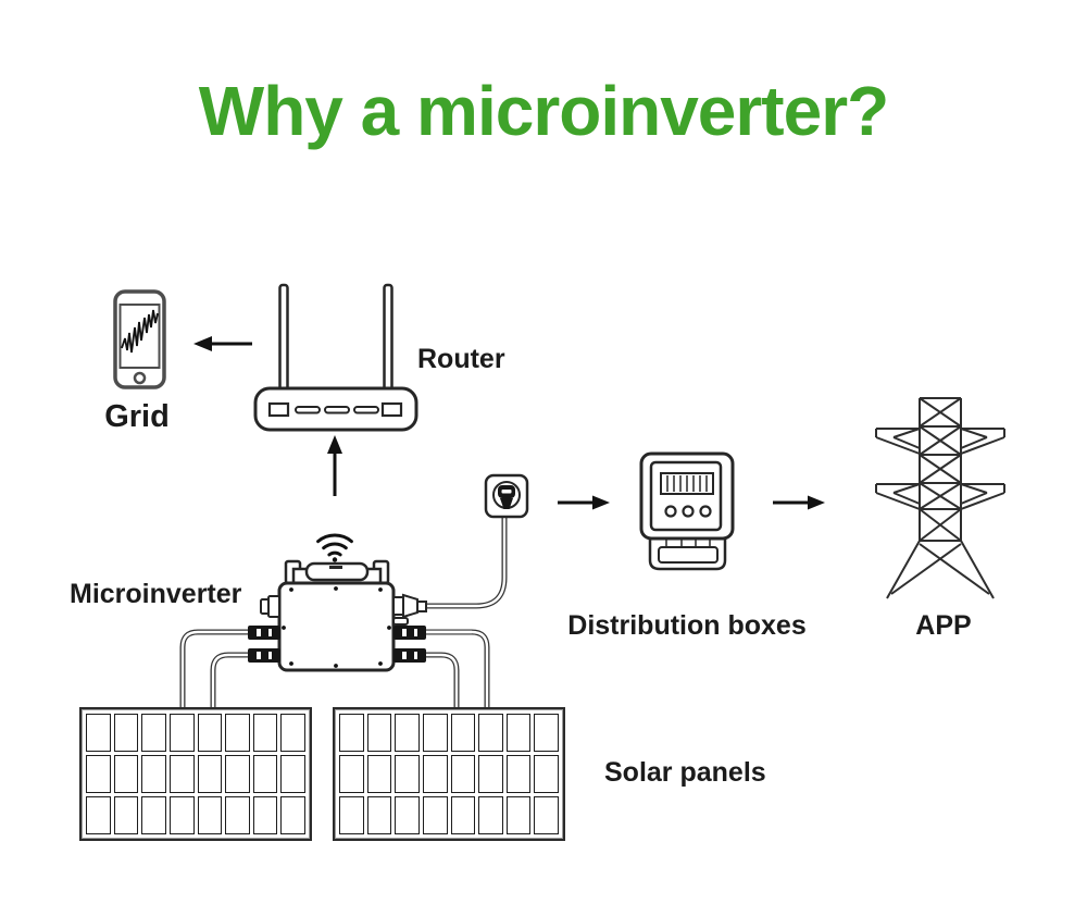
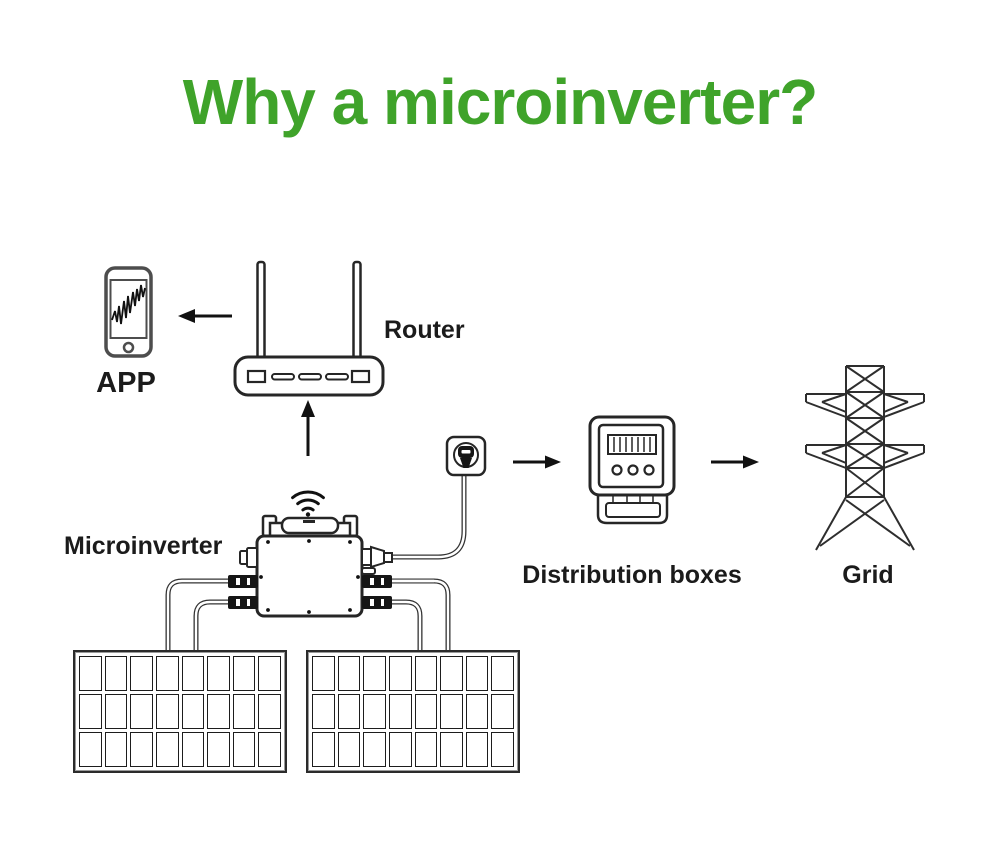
  Why a microinverter?
- Grid
+ APP
  Router
  Microinverter
  Distribution boxes
- APP
+ Grid
- Solar panels
